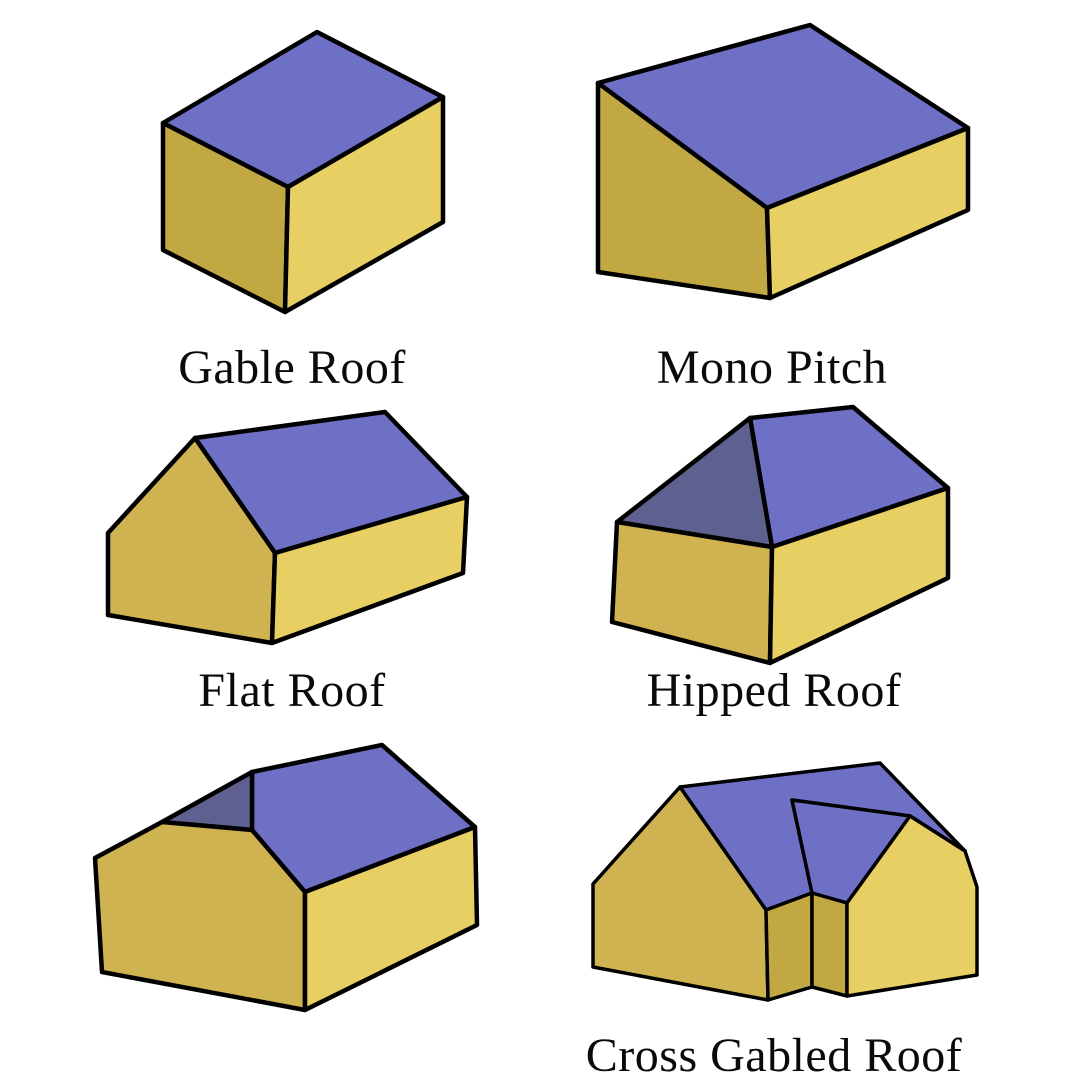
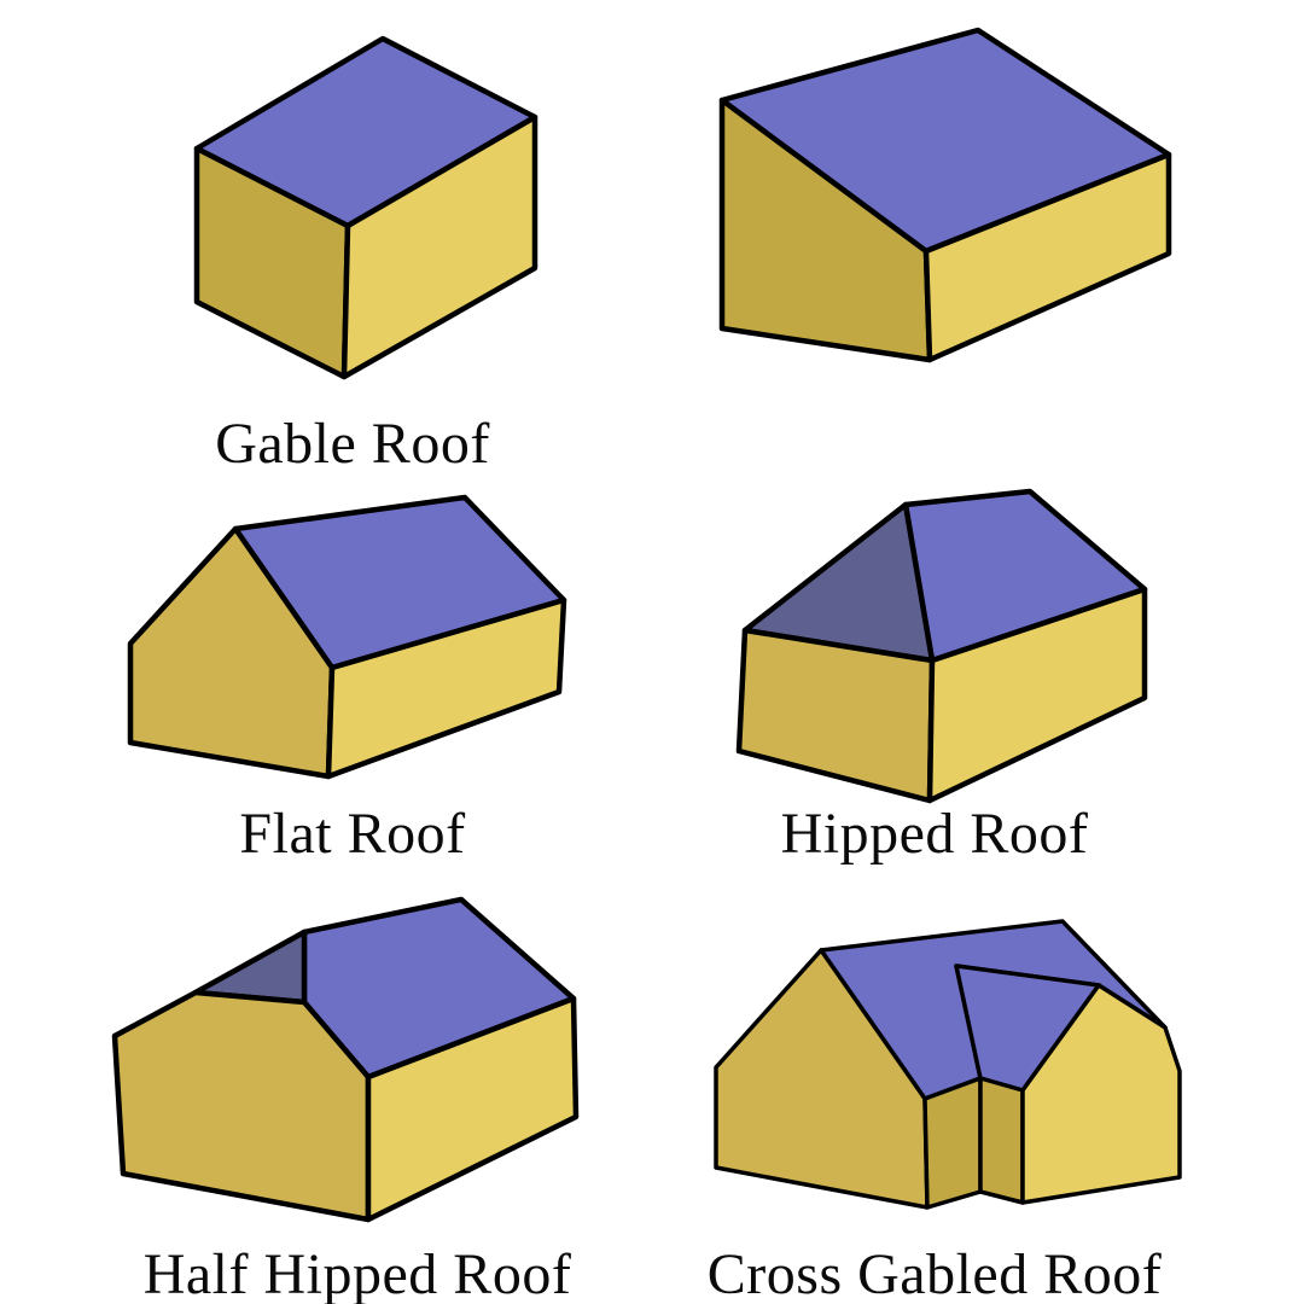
  Gable Roof
- Mono Pitch
  Flat Roof
  Hipped Roof
+ Half Hipped Roof
  Cross Gabled Roof
